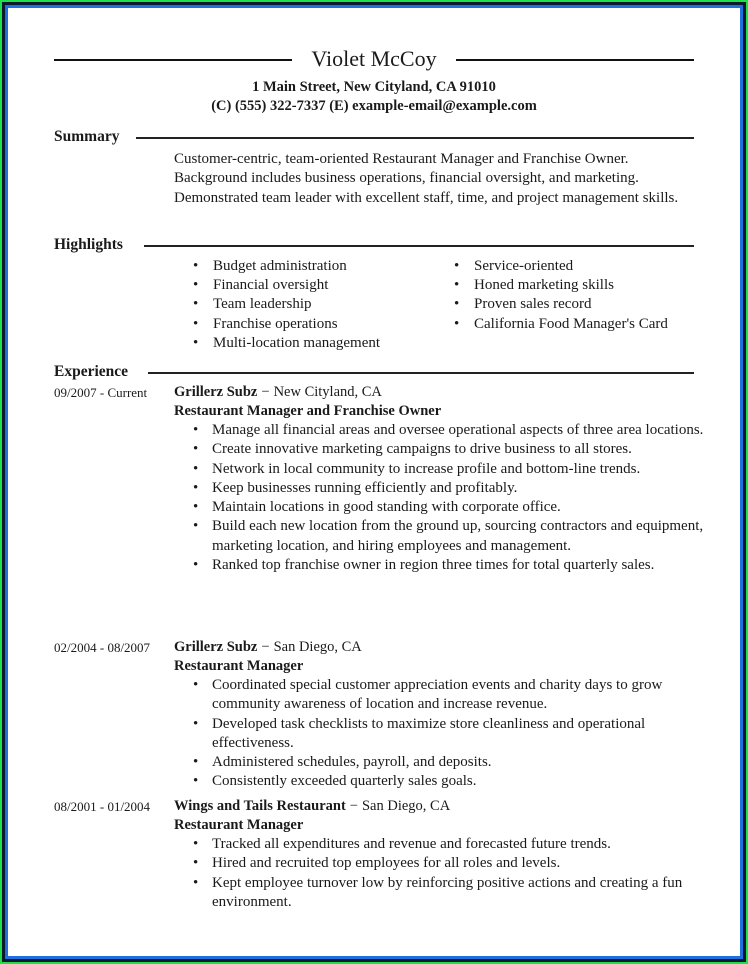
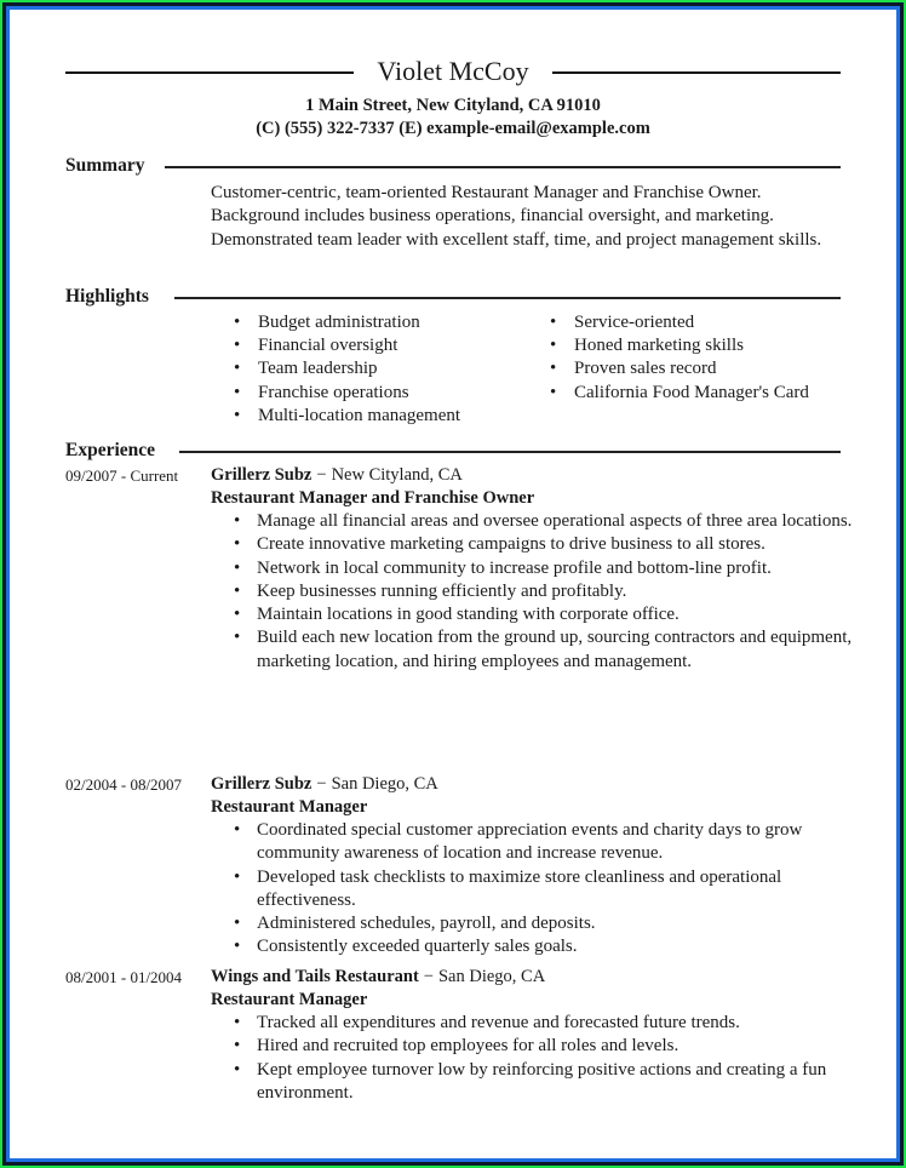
  Violet McCoy
  1 Main Street, New Cityland, CA 91010
  (C) (555) 322-7337 (E) example-email@example.com
  Summary
  Customer-centric, team-oriented Restaurant Manager and Franchise Owner. Background includes business operations, financial oversight, and marketing. Demonstrated team leader with excellent staff, time, and project management skills.
  Highlights
  Budget administration
  Financial oversight
  Team leadership
  Franchise operations
  Multi-location management
  Service-oriented
  Honed marketing skills
  Proven sales record
  California Food Manager's Card
  Experience
  09/2007 - Current
  Grillerz Subz − New Cityland, CA
  Restaurant Manager and Franchise Owner
  Manage all financial areas and oversee operational aspects of three area locations.
  Create innovative marketing campaigns to drive business to all stores.
- Network in local community to increase profile and bottom-line trends.
+ Network in local community to increase profile and bottom-line profit.
  Keep businesses running efficiently and profitably.
  Maintain locations in good standing with corporate office.
  Build each new location from the ground up, sourcing contractors and equipment, marketing location, and hiring employees and management.
- Ranked top franchise owner in region three times for total quarterly sales.
  02/2004 - 08/2007
  Grillerz Subz − San Diego, CA
  Restaurant Manager
  Coordinated special customer appreciation events and charity days to grow community awareness of location and increase revenue.
  Developed task checklists to maximize store cleanliness and operational effectiveness.
  Administered schedules, payroll, and deposits.
  Consistently exceeded quarterly sales goals.
  08/2001 - 01/2004
  Wings and Tails Restaurant − San Diego, CA
  Restaurant Manager
  Tracked all expenditures and revenue and forecasted future trends.
  Hired and recruited top employees for all roles and levels.
  Kept employee turnover low by reinforcing positive actions and creating a fun environment.
